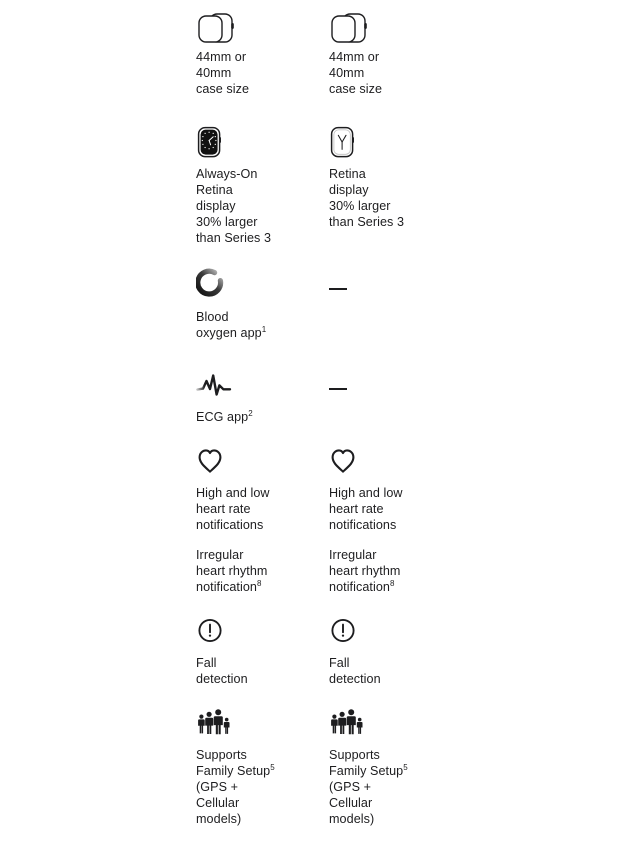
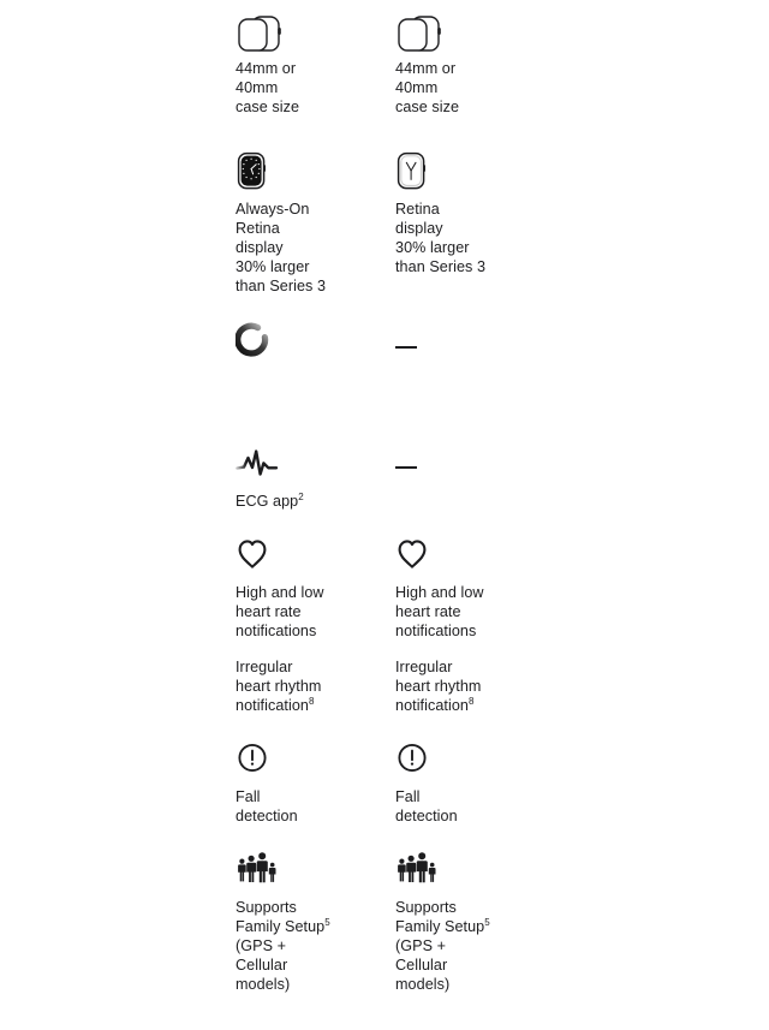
  44mm or
  40mm
  case size
  Always-On
  Retina
  display
  30% larger
  than Series 3
- Blood
- oxygen app1
  ECG app2
  High and low
  heart rate
  notifications
  Irregular
  heart rhythm
  notification8
  Fall
  detection
  Supports
  Family Setup5
  (GPS +
  Cellular
  models)
  44mm or
  40mm
  case size
  Retina
  display
  30% larger
  than Series 3
  High and low
  heart rate
  notifications
  Irregular
  heart rhythm
  notification8
  Fall
  detection
  Supports
  Family Setup5
  (GPS +
  Cellular
  models)
